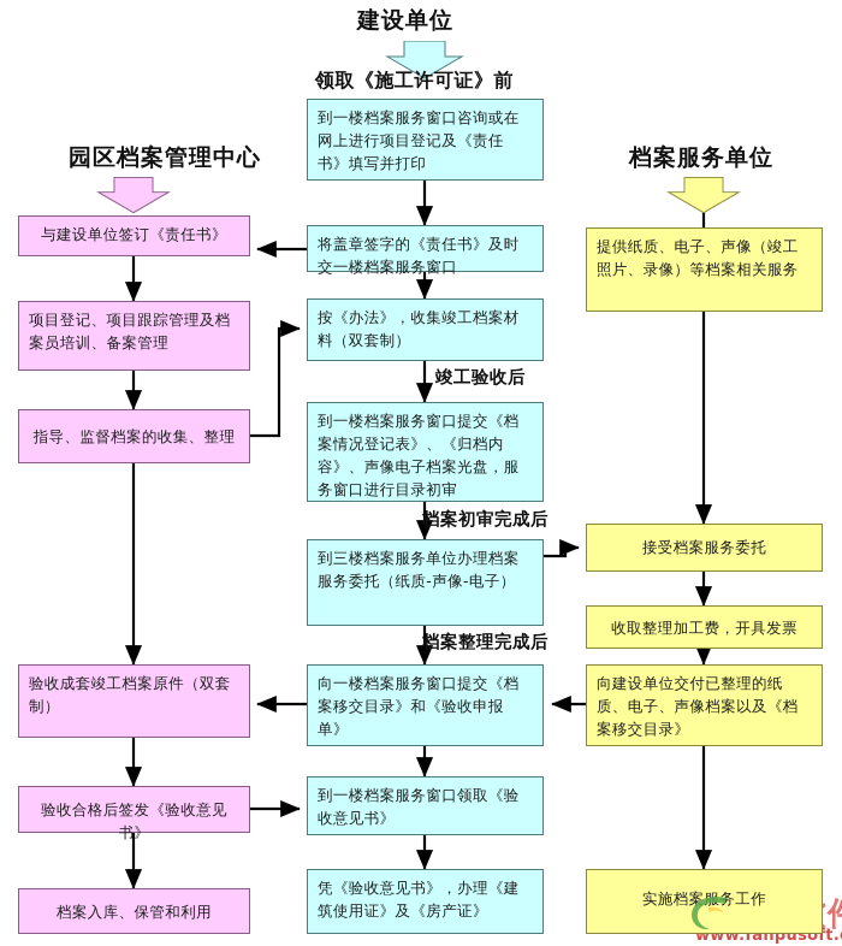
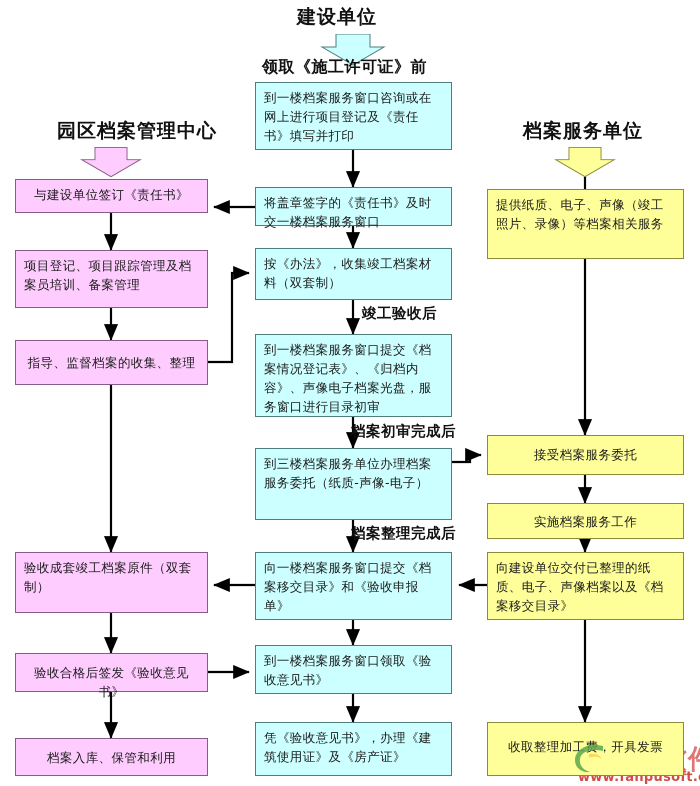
  园区档案管理中心
  建设单位
  档案服务单位
  领取《施工许可证》前
  竣工验收后
  档案初审完成后
  档案整理完成后
  与建设单位签订《责任书》
  项目登记、项目跟踪管理及档案员培训、备案管理
  指导、监督档案的收集、整理
  验收成套竣工档案原件（双套制）
  验收合格后签发《验收意见书》
  档案入库、保管和利用
  到一楼档案服务窗口咨询或在网上进行项目登记及《责任书》填写并打印
  将盖章签字的《责任书》及时交一楼档案服务窗口
  按《办法》，收集竣工档案材料（双套制）
  到一楼档案服务窗口提交《档案情况登记表》、《归档内容》、声像电子档案光盘，服务窗口进行目录初审
  到三楼档案服务单位办理档案服务委托（纸质-声像-电子）
  向一楼档案服务窗口提交《档案移交目录》和《验收申报单》
  到一楼档案服务窗口领取《验收意见书》
  凭《验收意见书》，办理《建筑使用证》及《房产证》
  提供纸质、电子、声像（竣工照片、录像）等档案相关服务
  接受档案服务委托
- 收取整理加工费，开具发票
+ 实施档案服务工作
  向建设单位交付已整理的纸质、电子、声像档案以及《档案移交目录》
- 实施档案服务工作
+ 收取整理加工费，开具发票
  www.fanpusoft.
